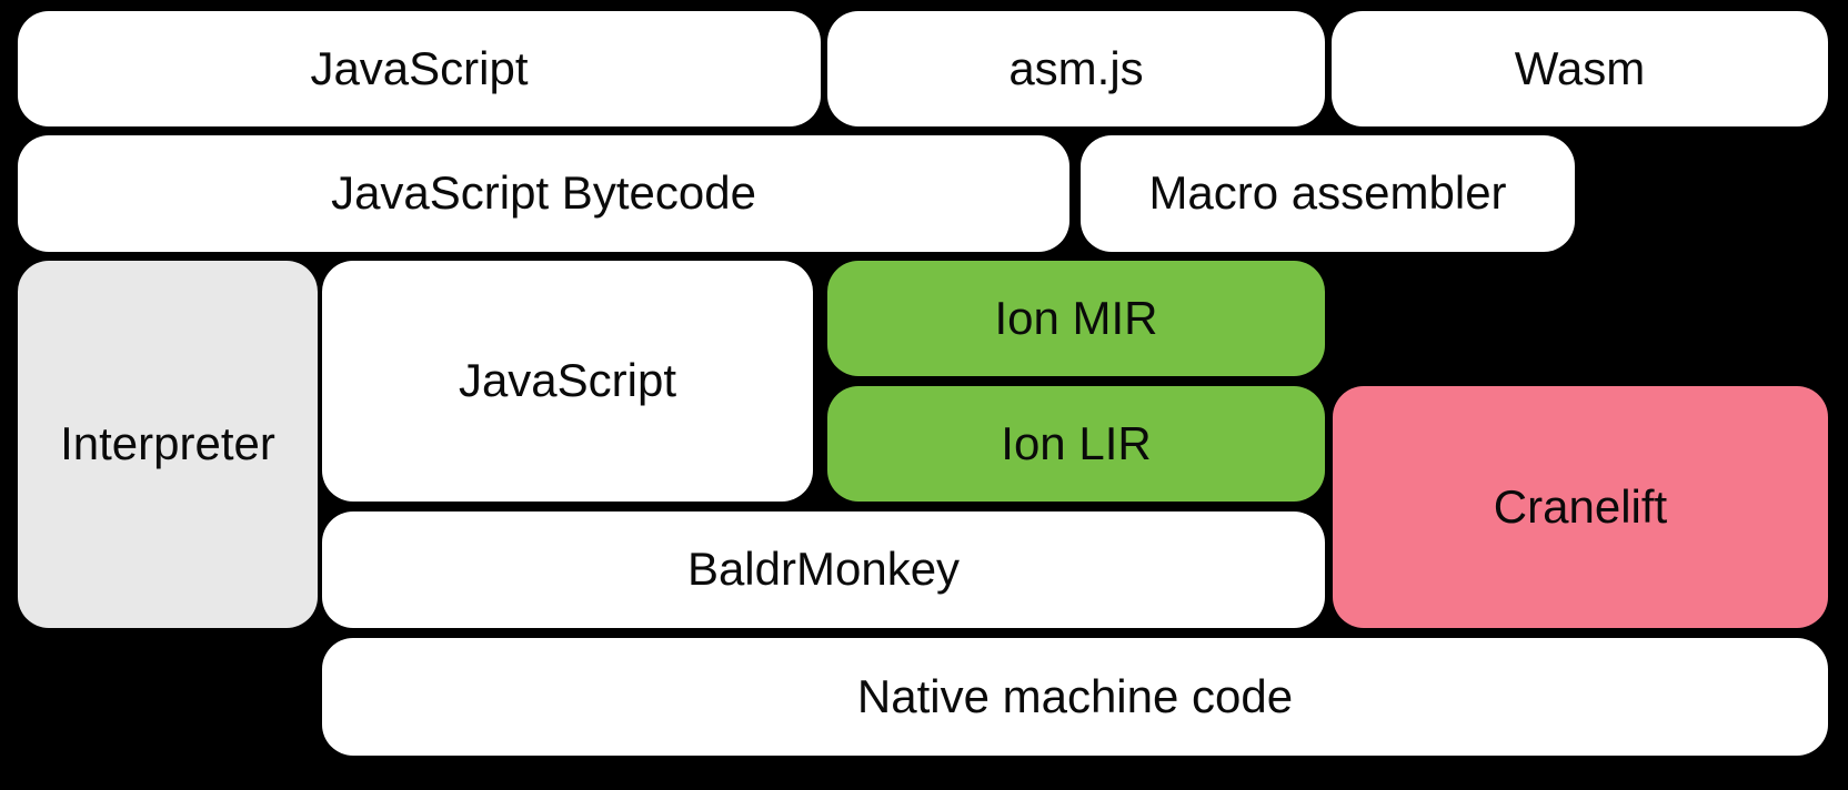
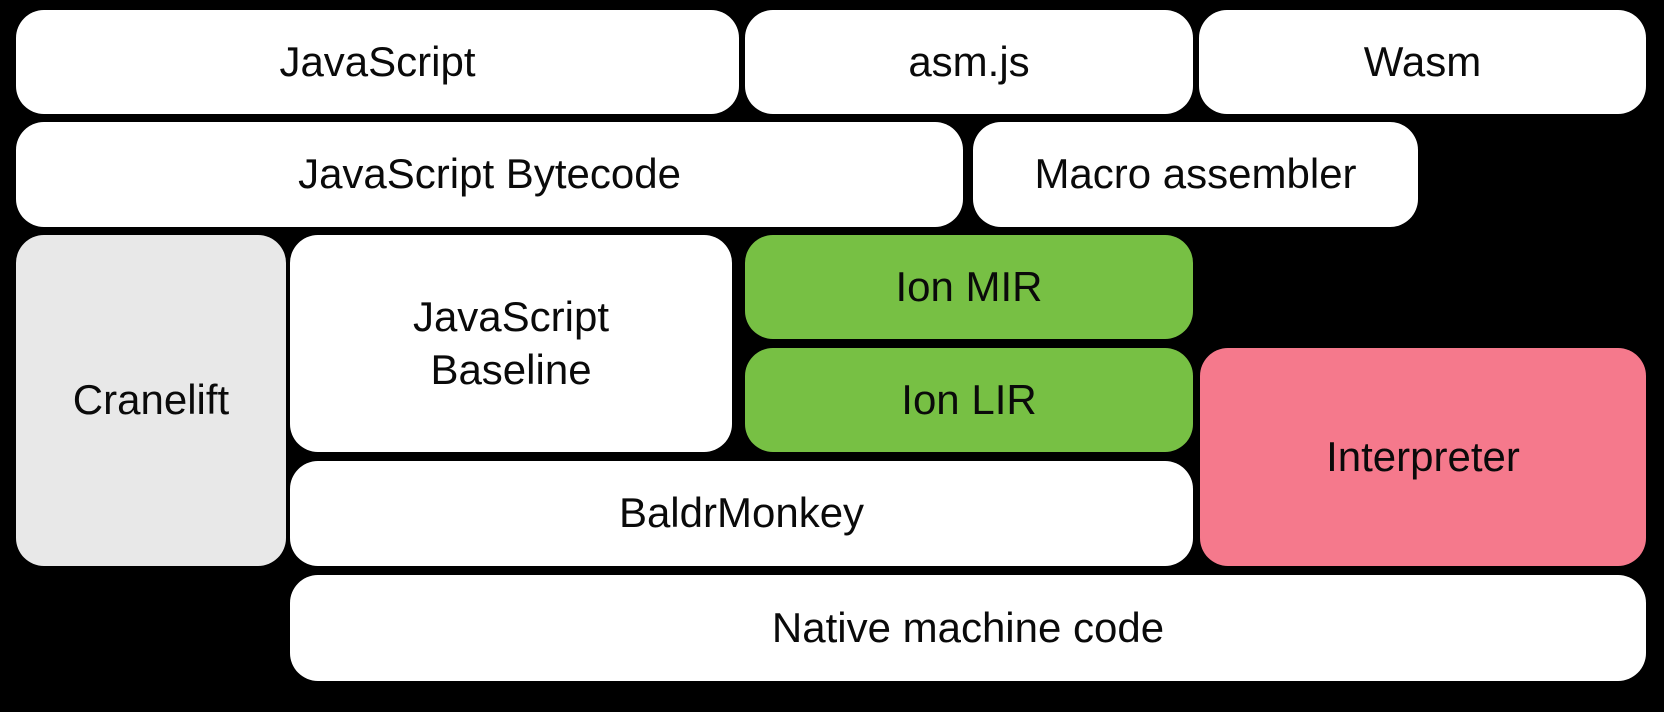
  JavaScript
  asm.js
  Wasm
  JavaScript Bytecode
  Macro assembler
- Interpreter
+ Cranelift
  JavaScript
+ Baseline
  Ion MIR
  Ion LIR
- Cranelift
+ Interpreter
  BaldrMonkey
  Native machine code
